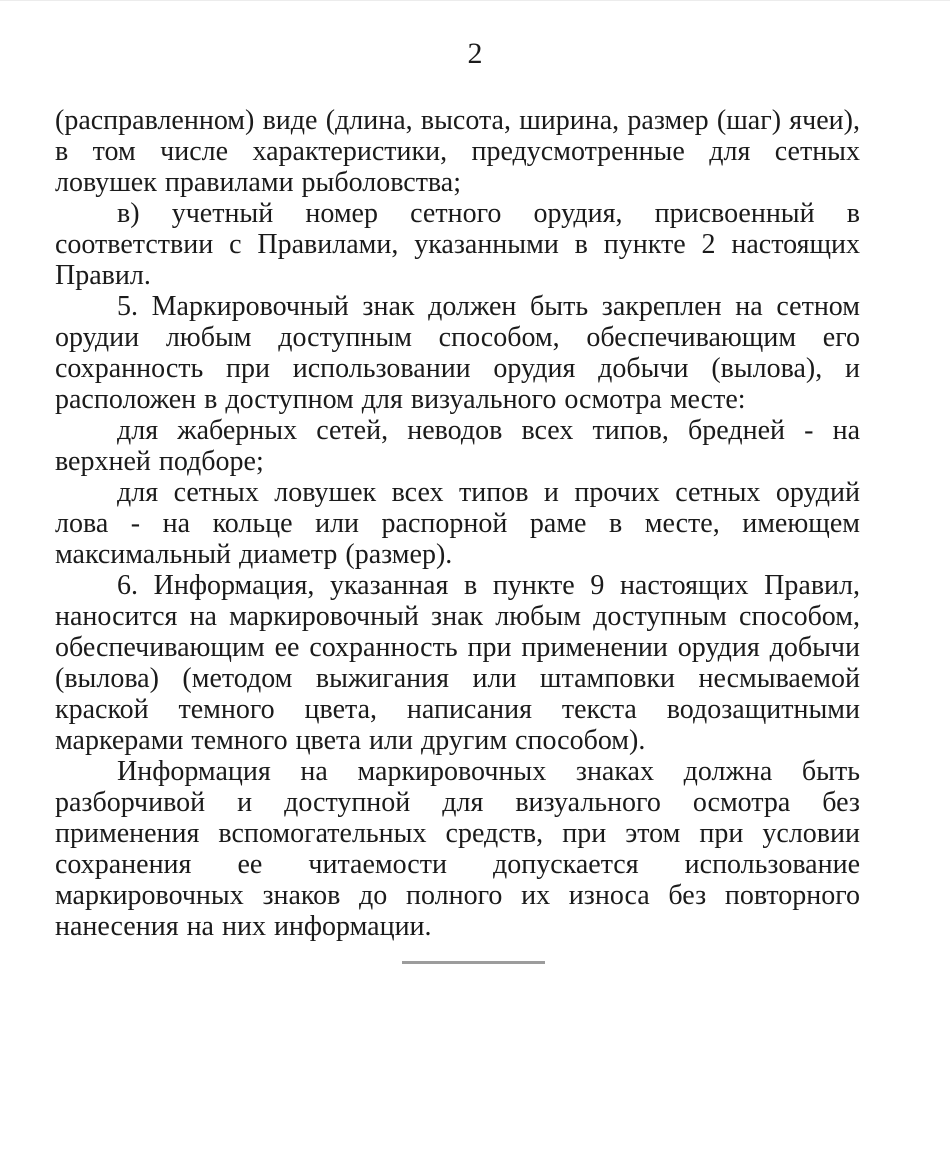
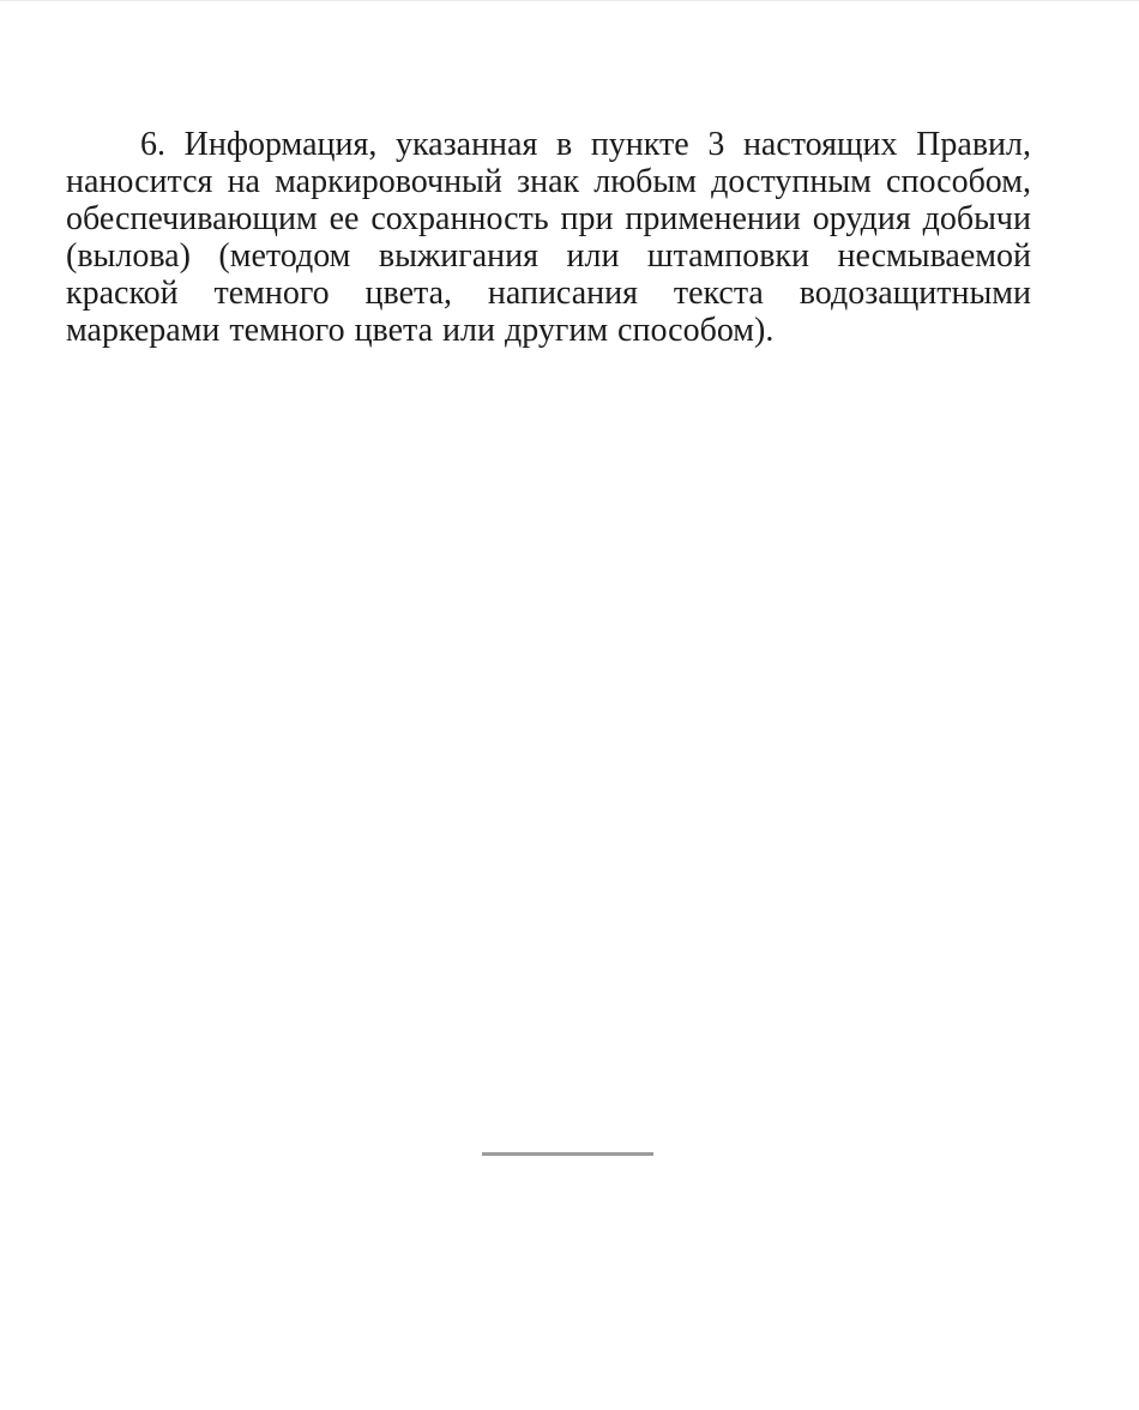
- 2
- (расправленном) виде (длина, высота, ширина, размер (шаг) ячеи), в том числе характеристики, предусмотренные для сетных ловушек правилами рыболовства;
- в) учетный номер сетного орудия, присвоенный в соответствии с Правилами, указанными в пункте 2 настоящих Правил.
- 5. Маркировочный знак должен быть закреплен на сетном орудии любым доступным способом, обеспечивающим его сохранность при использовании орудия добычи (вылова), и расположен в доступном для визуального осмотра месте:
- для жаберных сетей, неводов всех типов, бредней - на верхней подборе;
- для сетных ловушек всех типов и прочих сетных орудий лова - на кольце или распорной раме в месте, имеющем максимальный диаметр (размер).
- 6. Информация, указанная в пункте 9 настоящих Правил, наносится на маркировочный знак любым доступным способом, обеспечивающим ее сохранность при применении орудия добычи (вылова) (методом выжигания или штамповки несмываемой краской темного цвета, написания текста водозащитными маркерами темного цвета или другим способом).
+ 6. Информация, указанная в пункте 3 настоящих Правил, наносится на маркировочный знак любым доступным способом, обеспечивающим ее сохранность при применении орудия добычи (вылова) (методом выжигания или штамповки несмываемой краской темного цвета, написания текста водозащитными маркерами темного цвета или другим способом).
- Информация на маркировочных знаках должна быть разборчивой и доступной для визуального осмотра без применения вспомогательных средств, при этом при условии сохранения ее читаемости допускается использование маркировочных знаков до полного их износа без повторного нанесения на них информации.
